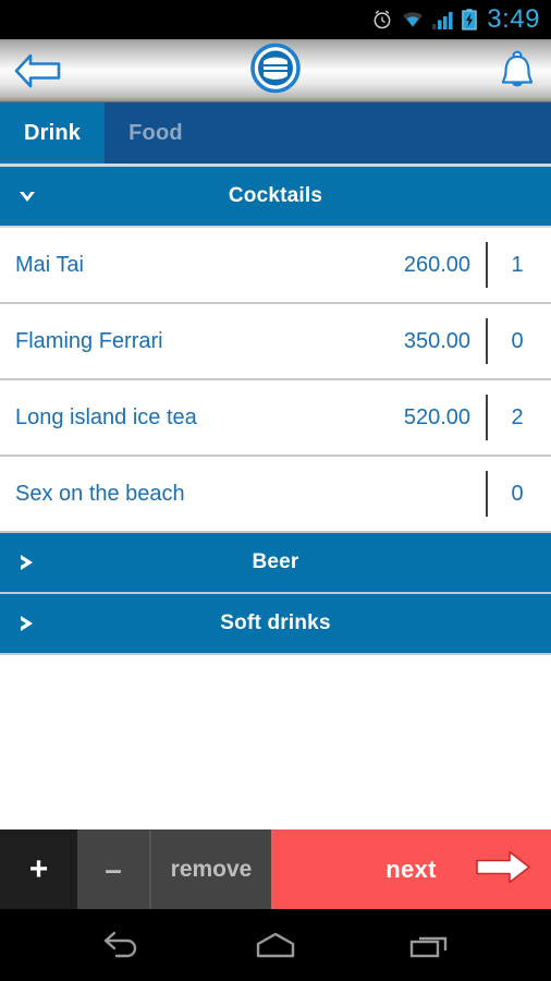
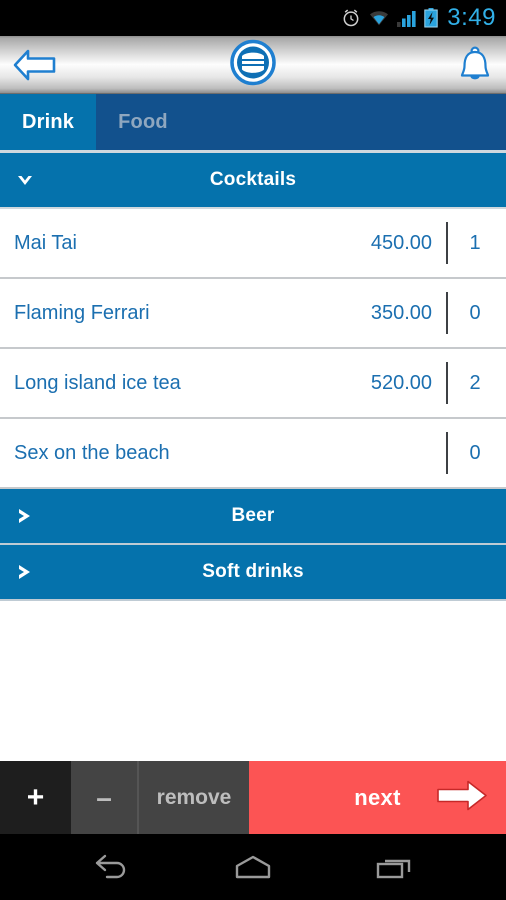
  3:49
  Drink
  Food
  Cocktails
  Mai Tai
- 260.00
+ 450.00
  1
  Flaming Ferrari
  350.00
  0
  Long island ice tea
  520.00
  2
  Sex on the beach
  0
  Beer
  Soft drinks
  +
  –
  remove
  next
